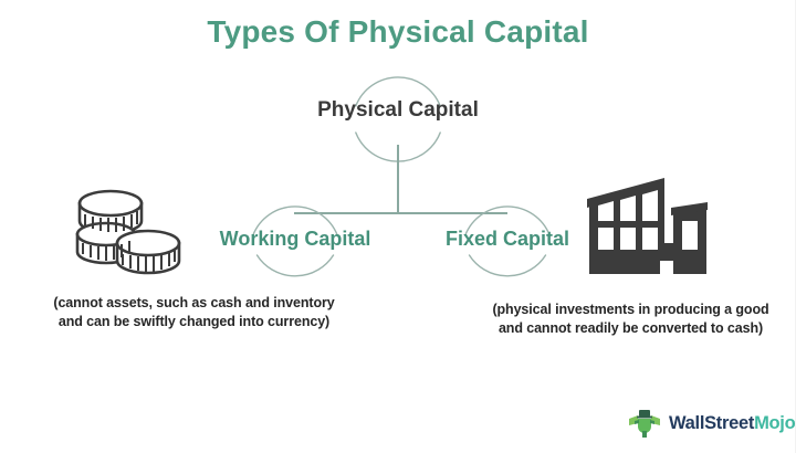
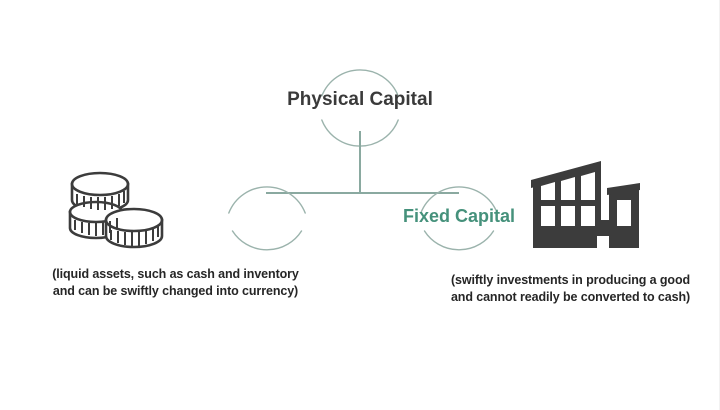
- Types Of Physical Capital
  Physical Capital
- Working Capital
  Fixed Capital
- (cannot assets, such as cash and inventory and can be swiftly changed into currency)
+ (liquid assets, such as cash and inventory and can be swiftly changed into currency)
- (physical investments in producing a good and cannot readily be converted to cash)
+ (swiftly investments in producing a good and cannot readily be converted to cash)
- WallStreetMojo
